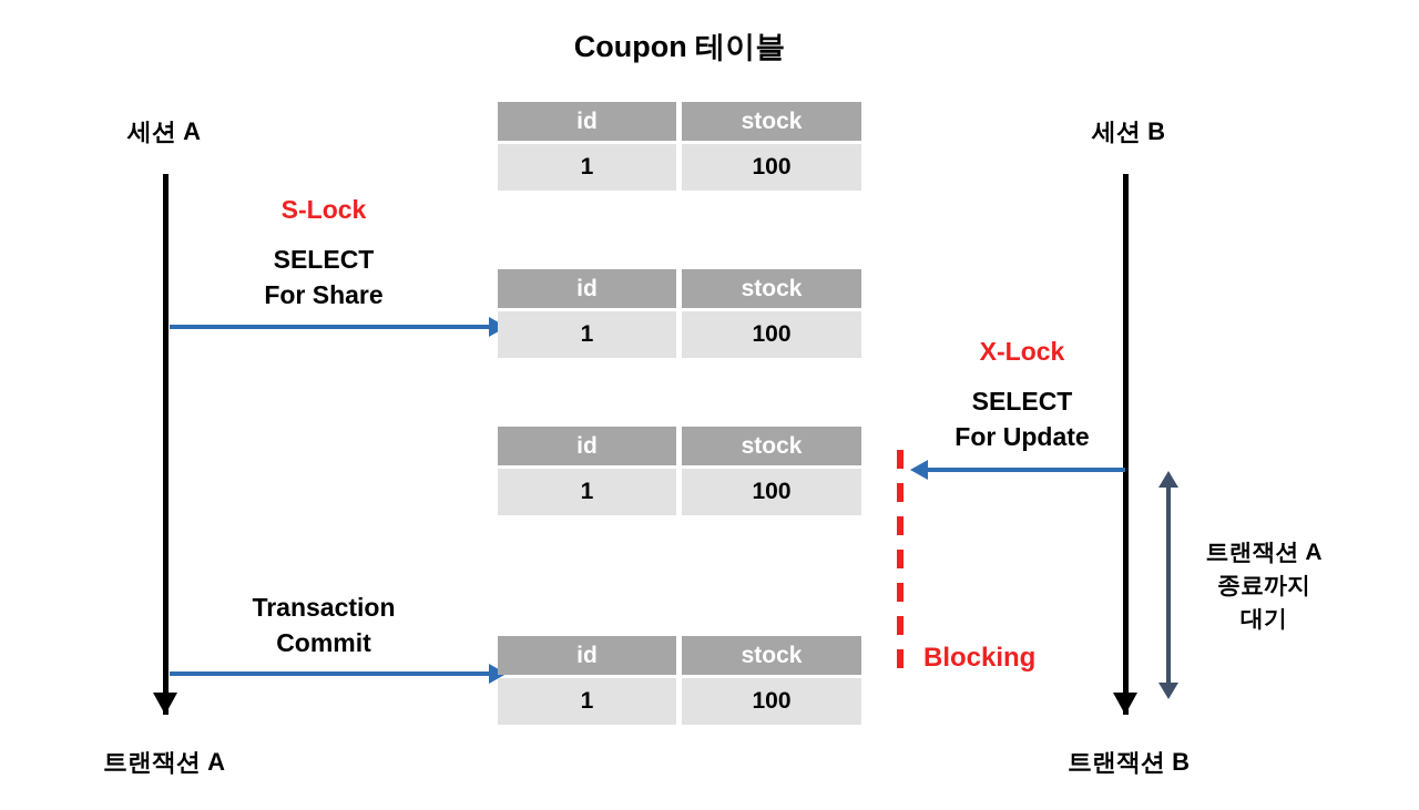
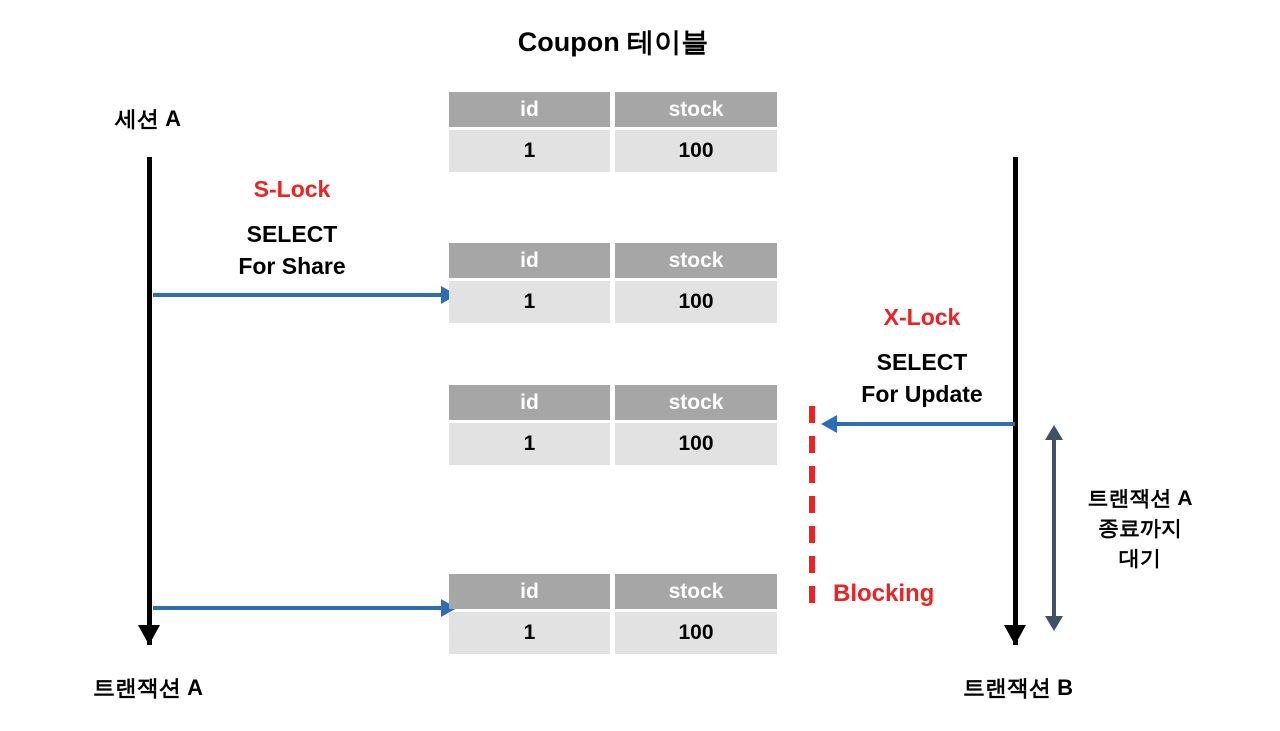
  Coupon 테이블
  세션 A
  트랜잭션 A
  S-Lock
  SELECT
  For Share
- Transaction
- Commit
- 세션 B
  트랜잭션 B
  X-Lock
  SELECT
  For Update
  Blocking
  트랜잭션 A
  종료까지
  대기
  id
  stock
  1
  100
  id
  stock
  1
  100
  id
  stock
  1
  100
  id
  stock
  1
  100
